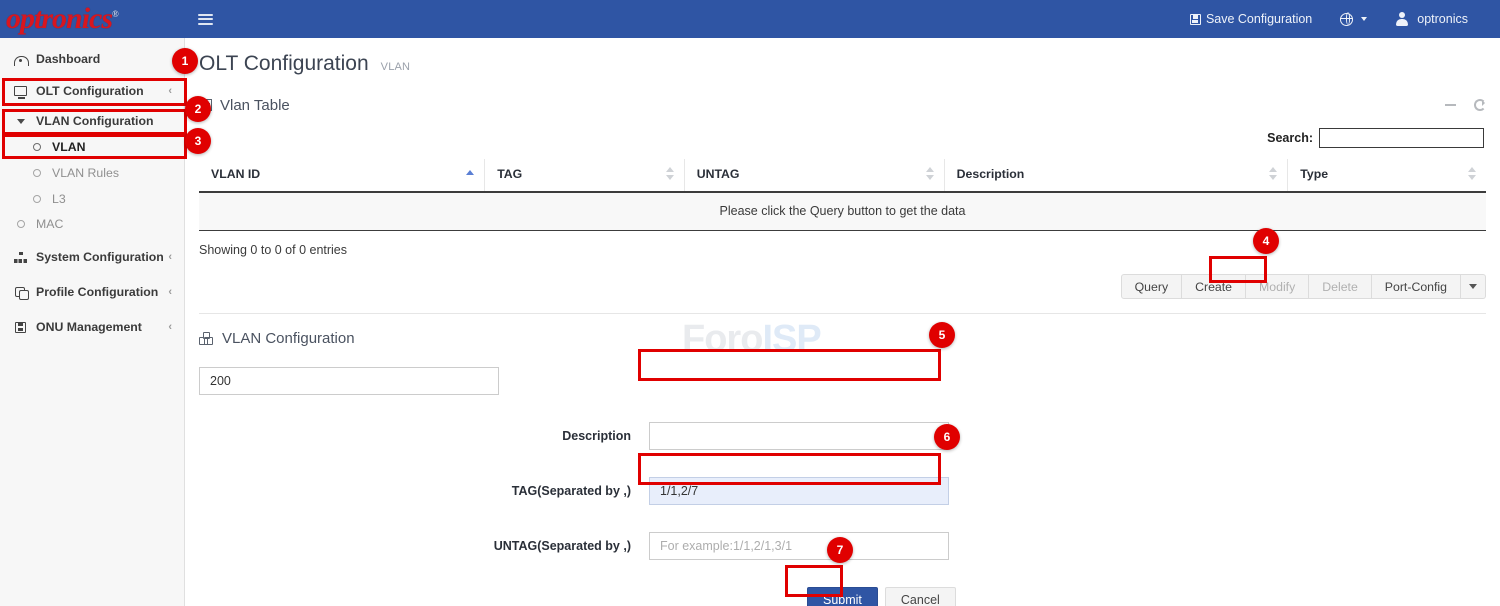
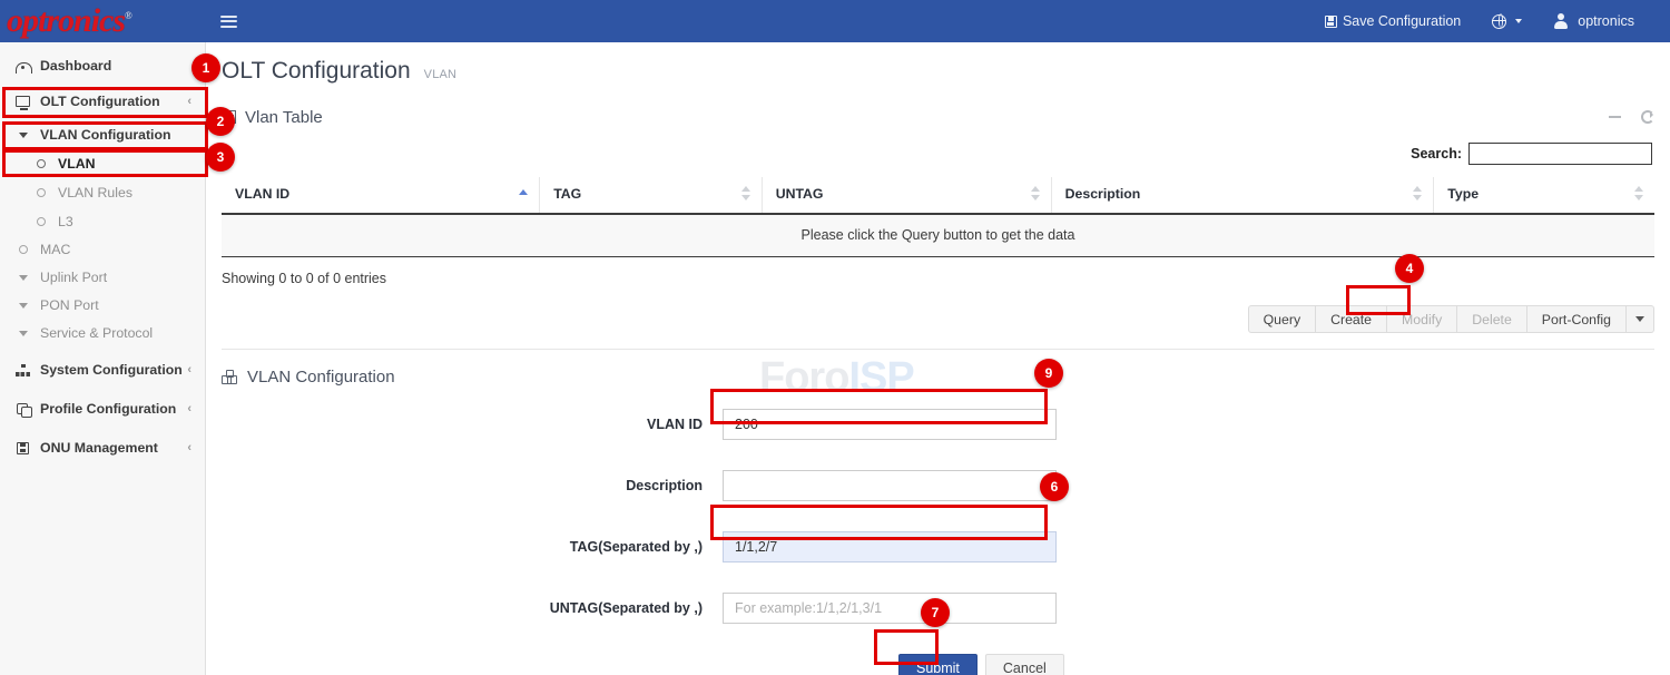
  optronics®
  Save Configuration
  optronics
  Dashboard
  OLT Configuration
  ‹
  VLAN Configuration
  VLAN
  VLAN Rules
  L3
  MAC
+ Uplink Port
+ PON Port
+ Service & Protocol
  System Configuration
  ‹
  Profile Configuration
  ‹
  ONU Management
  ‹
  OLT Configuration
  VLAN
  Vlan Table
  Search:
  VLAN ID	TAG	UNTAG	Description	Type
  Please click the Query button to get the data
  Showing 0 to 0 of 0 entries
  Query
  Create
  Modify
  Delete
  Port-Config
  VLAN Configuration
+ VLAN ID
  200
  Description
  TAG(Separated by ,)
  1/1,2/7
  UNTAG(Separated by ,)
  For example:1/1,2/1,3/1
  Submit
  Cancel
  ForoISP
  1
  2
  3
  4
- 5
+ 9
  6
  7
